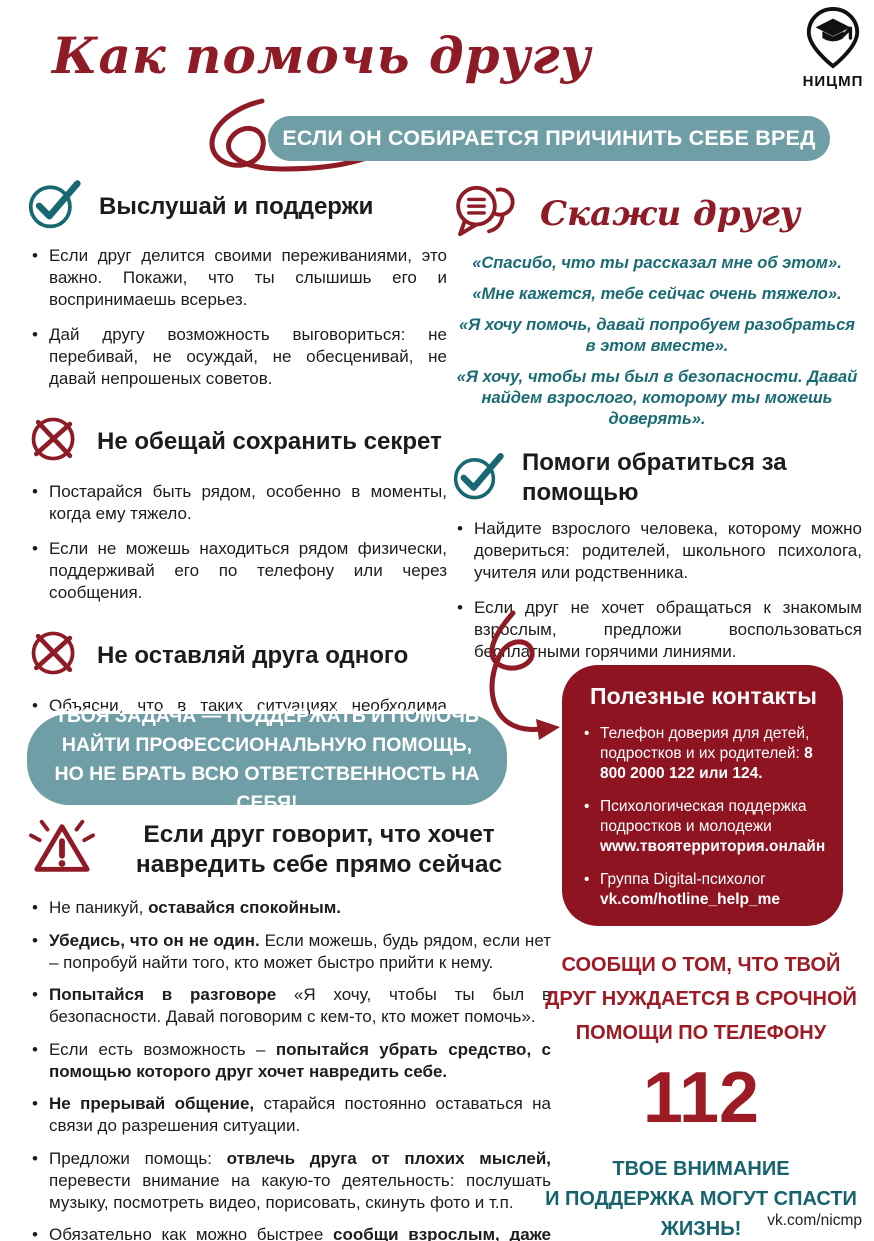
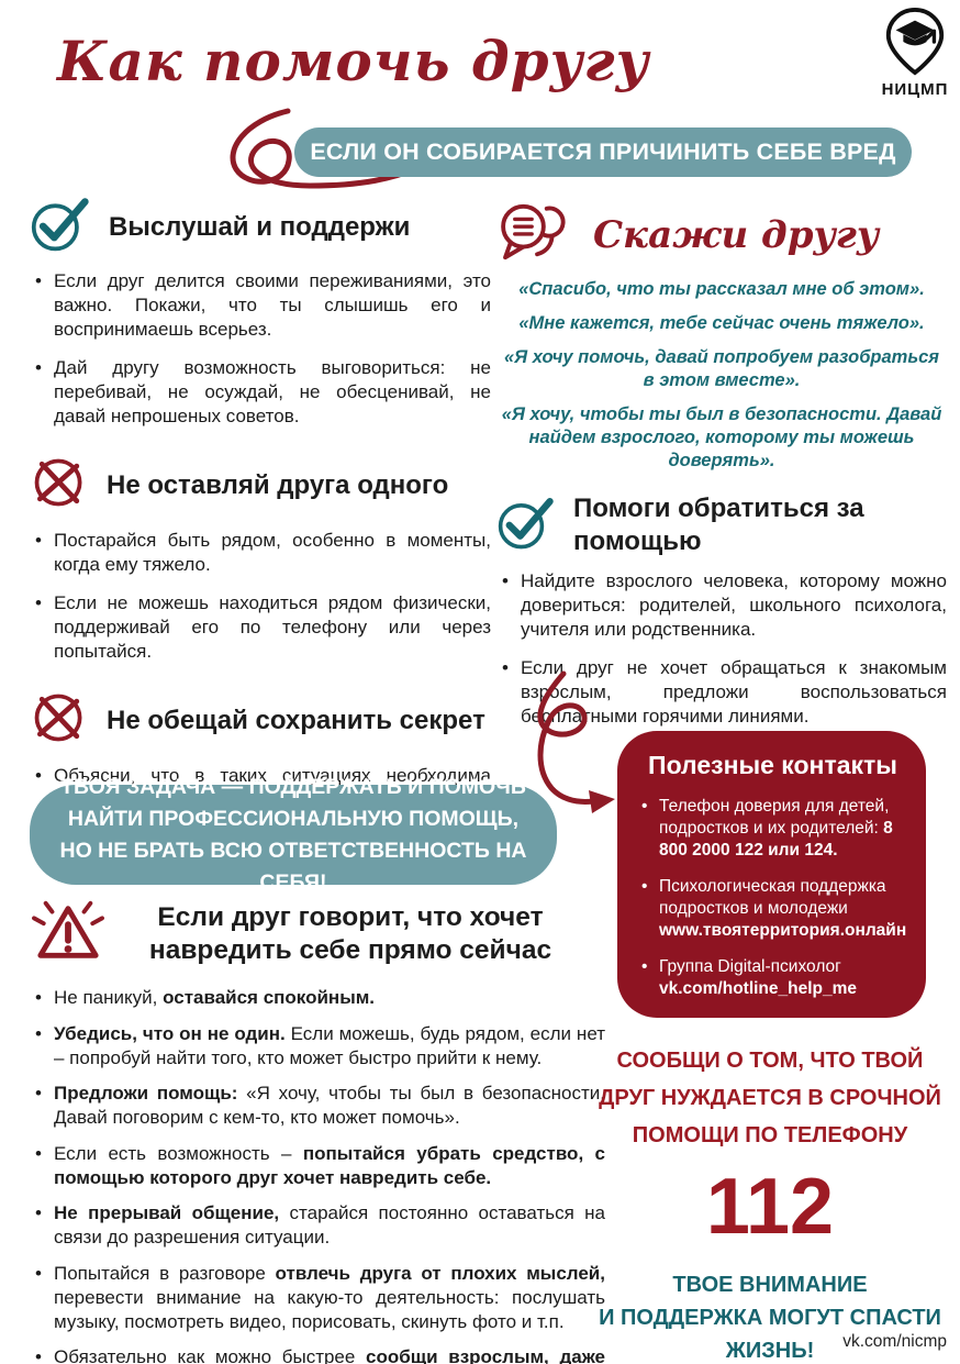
  Как помочь другу
  НИЦМП
  ЕСЛИ ОН СОБИРАЕТСЯ ПРИЧИНИТЬ СЕБЕ ВРЕД
  Выслушай и поддержи
  Если друг делится своими переживаниями, это важно. Покажи, что ты слышишь его и воспринимаешь всерьез.
  Дай другу возможность выговориться: не перебивай, не осуждай, не обесценивай, не давай непрошеных советов.
- Не обещай сохранить секрет
+ Не оставляй друга одного
  Постарайся быть рядом, особенно в моменты, когда ему тяжело.
- Если не можешь находиться рядом физически, поддерживай его по телефону или через сообщения.
+ Если не можешь находиться рядом физически, поддерживай его по телефону или через попытайся.
- Не оставляй друга одного
+ Не обещай сохранить секрет
  ТВОЯ ЗАДАЧА — ПОДДЕРЖАТЬ И ПОМОЧЬ
  НАЙТИ ПРОФЕССИОНАЛЬНУЮ ПОМОЩЬ,
  НО НЕ БРАТЬ ВСЮ ОТВЕТСТВЕННОСТЬ НА СЕБЯ!
  Если друг говорит, что хочет навредить себе прямо сейчас
  Не паникуй, оставайся спокойным.
  Убедись, что он не один. Если можешь, будь рядом, если нет – попробуй найти того, кто может быстро прийти к нему.
- Попытайся в разговоре «Я хочу, чтобы ты был в безопасности. Давай поговорим с кем-то, кто может помочь».
+ Предложи помощь: «Я хочу, чтобы ты был в безопасности. Давай поговорим с кем-то, кто может помочь».
  Если есть возможность – попытайся убрать средство, с помощью которого друг хочет навредить себе.
  Не прерывай общение, старайся постоянно оставаться на связи до разрешения ситуации.
- Предложи помощь: отвлечь друга от плохих мыслей, перевести внимание на какую-то деятельность: послушать музыку, посмотреть видео, порисовать, скинуть фото и т.п.
+ Попытайся в разговоре отвлечь друга от плохих мыслей, перевести внимание на какую-то деятельность: послушать музыку, посмотреть видео, порисовать, скинуть фото и т.п.
  Скажи другу
  «Спасибо, что ты рассказал мне об этом».
  «Мне кажется, тебе сейчас очень тяжело».
  «Я хочу помочь, давай попробуем разобраться в этом вместе».
  «Я хочу, чтобы ты был в безопасности. Давай найдем взрослого, которому ты можешь доверять».
  Помоги обратиться за помощью
  Найдите взрослого человека, которому можно довериться: родителей, школьного психолога, учителя или родственника.
  Если друг не хочет обращаться к знакомым взрослым, предложи воспользоваться бесплаными горячими линиями.
  Полезные контакты
  Телефон доверия для детей, подростков и их родителей: 8 800 2000 122 или 124.
  Психологическая поддержка подростков и молодежи www.твоятерритория.онлайн
  Группа Digital-психолог vk.com/hotline_help_me
  СООБЩИ О ТОМ, ЧТО ТВОЙ
  ДРУГ НУЖДАЕТСЯ В СРОЧНОЙ
  ПОМОЩИ ПО ТЕЛЕФОНУ
  112
  ТВОЕ ВНИМАНИЕ
  И ПОДДЕРЖКА МОГУТ СПАСТИ
  ЖИЗНЬ!
  vk.com/nicmp
